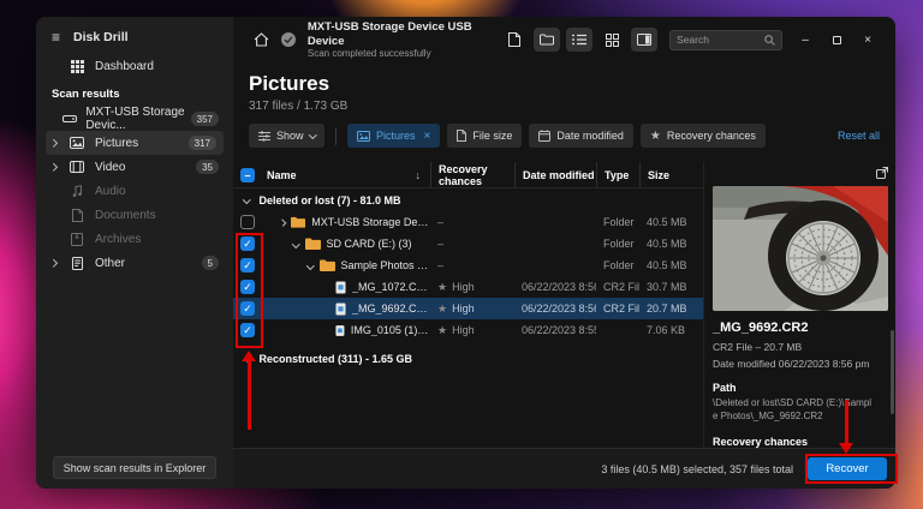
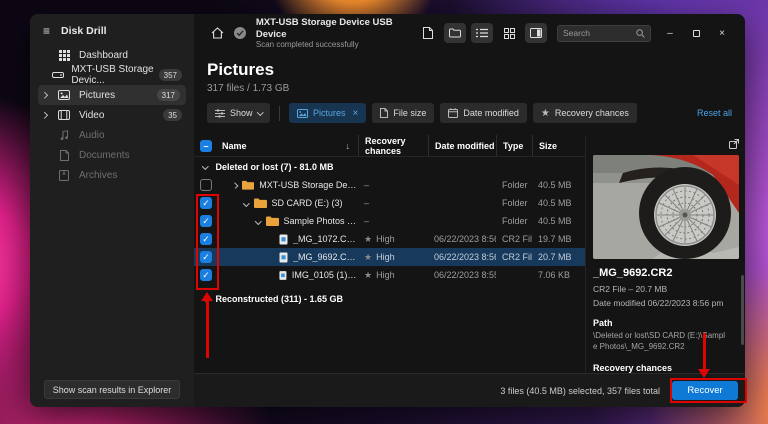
  ≡
  Disk Drill
  Dashboard
- Scan results
  MXT-USB Storage Devic...
  357
  Pictures
  317
  Video
  35
  Audio
  Documents
  Archives
- Other
- 5
  Show scan results in Explorer
  MXT-USB Storage Device USB Device
  Scan completed successfully
  Search
  –
  ×
  Pictures
  317 files / 1.73 GB
  Show
  Pictures
  ×
  File size
  Date modified
  ★
  Recovery chances
  Reset all
  –
  Name
  ↓
  Recovery chances
  Date modified
  Type
  Size
  Deleted or lost (7) - 81.0 MB
  MXT-USB Storage Devic
  –
  Folder
  40.5 MB
  ✓
  SD CARD (E:) (3)
  –
  Folder
  40.5 MB
  ✓
  Sample Photos (3)
  –
  Folder
  40.5 MB
  ✓
  _MG_1072.CR2
  ★ High
  06/22/2023 8:5
  CR2 Fil
- 30.7 MB
+ 19.7 MB
  ✓
  _MG_9692.CR2
  ★ High
  06/22/2023 8:5
  CR2 Fil
  20.7 MB
  ✓
  IMG_0105 (1).JP
  ★ High
  06/22/2023 8:5
  7.06 KB
  Reconstructed (311) - 1.65 GB
  _MG_9692.CR2
  CR2 File – 20.7 MB
  Date modified 06/22/2023 8:56 pm
  Path
  \Deleted or lost\SD CARD (E:)\ample Photos\_MG_9692.CR2
  Recovery chances
  3 files (40.5 MB) selected, 357 files total
  Recover
